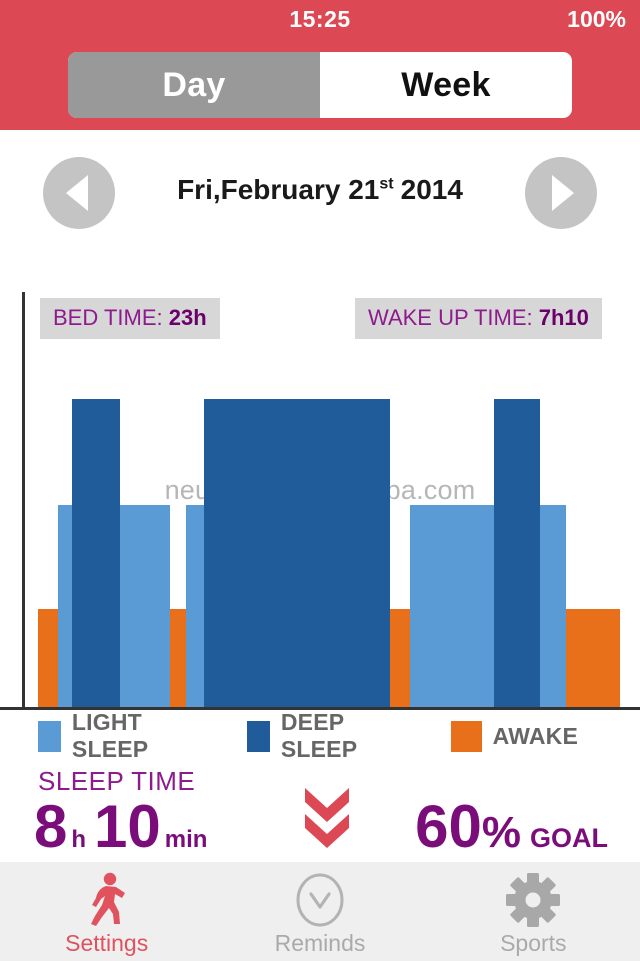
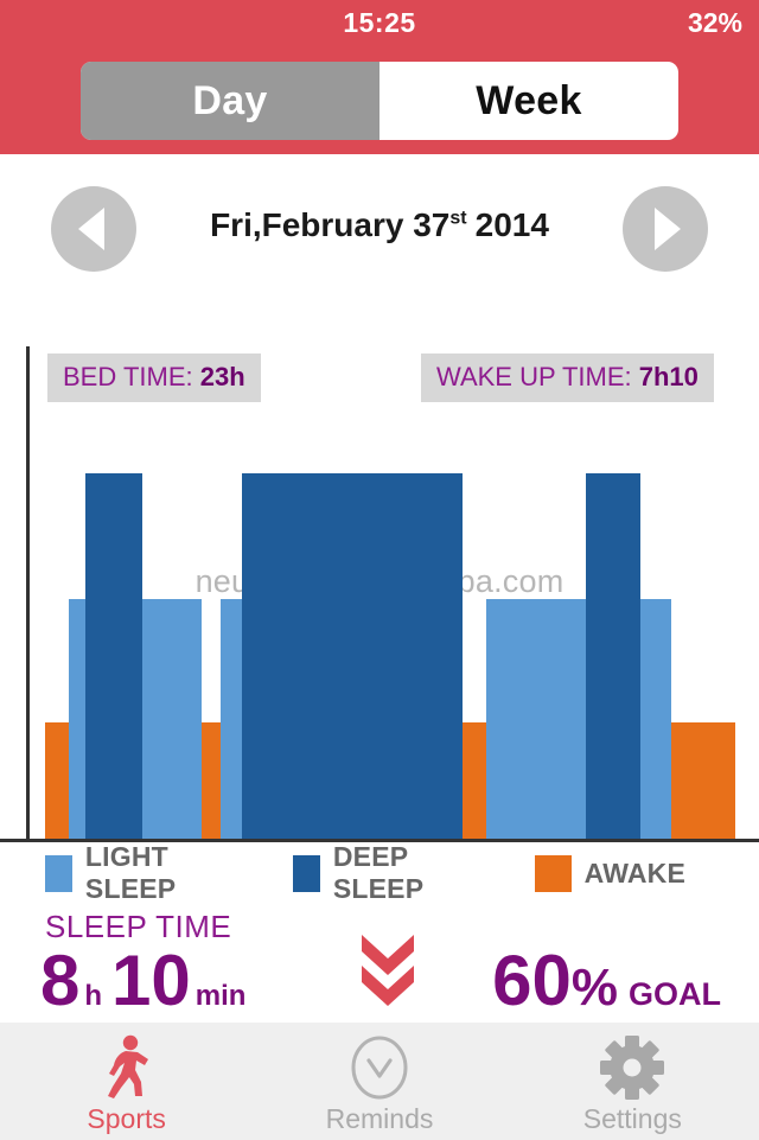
  15:25
- 100%
+ 32%
  Day
  Week
- Fri,February 21st 2014
+ Fri,February 37st 2014
  BED TIME: 23h
  WAKE UP TIME: 7h10
  LIGHT SLEEP
  DEEP SLEEP
  AWAKE
  SLEEP TIME
  8 h 10 min
  60% GOAL
- Settings
+ Sports
  Reminds
- Sports
+ Settings
